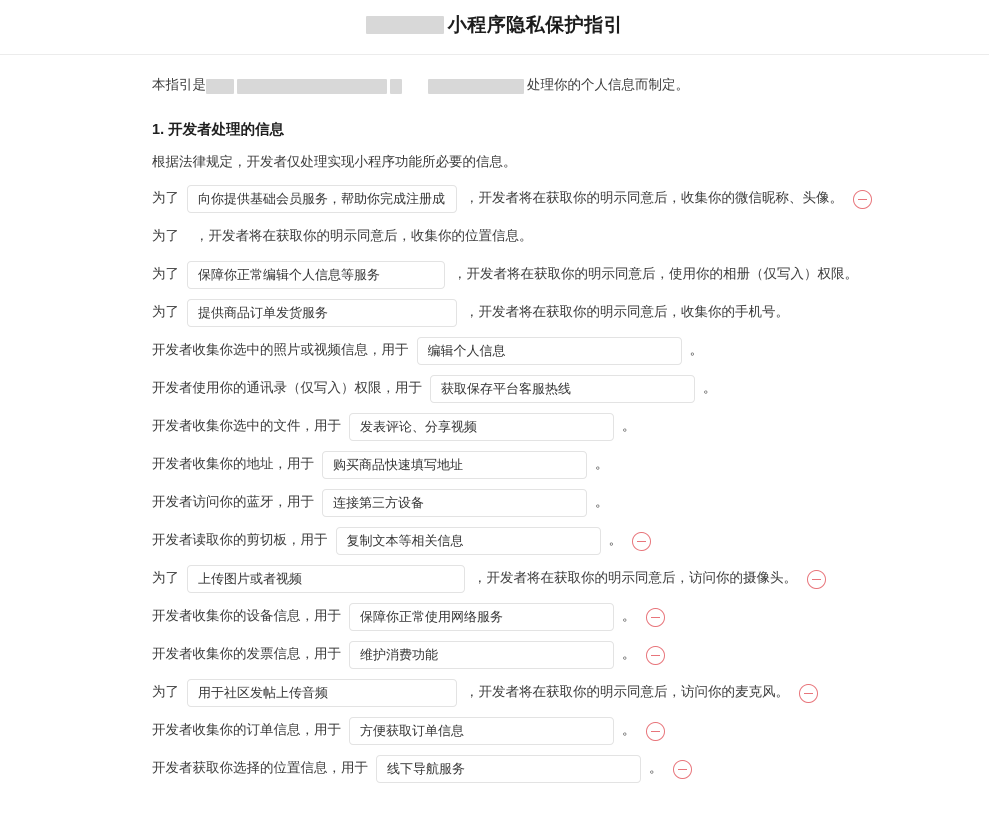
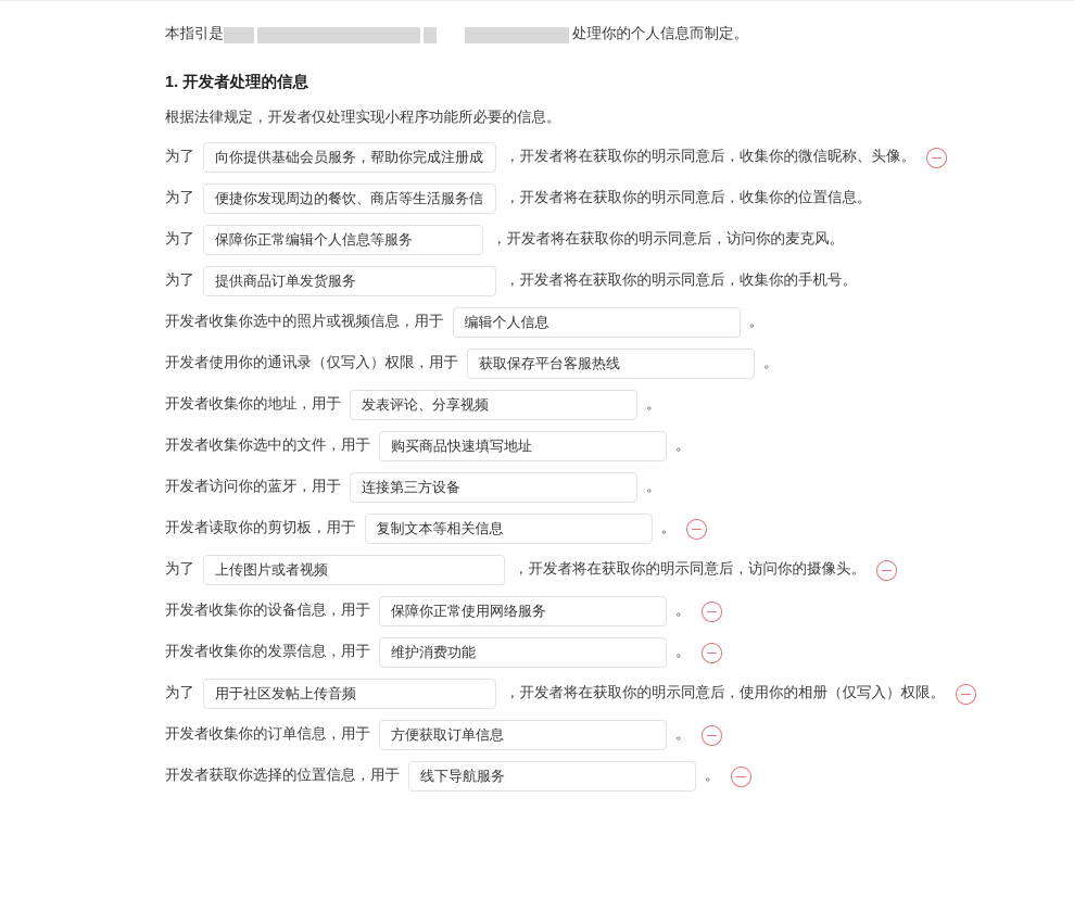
- 小程序隐私保护指引
  本指引是
  处理你的个人信息而制定。
  1. 开发者处理的信息
  根据法律规定，开发者仅处理实现小程序功能所必要的信息。
  为了
  向你提供基础会员服务，帮助你完成注册成
  ，开发者将在获取你的明示同意后，收集你的微信昵称、头像。
  为了
+ 便捷你发现周边的餐饮、商店等生活服务信
  ，开发者将在获取你的明示同意后，收集你的位置信息。
  为了
  保障你正常编辑个人信息等服务
- ，开发者将在获取你的明示同意后，使用你的相册（仅写入）权限。
+ ，开发者将在获取你的明示同意后，访问你的麦克风。
  为了
  提供商品订单发货服务
  ，开发者将在获取你的明示同意后，收集你的手机号。
  开发者收集你选中的照片或视频信息，用于
  编辑个人信息
  。
  开发者使用你的通讯录（仅写入）权限，用于
  获取保存平台客服热线
  。
- 开发者收集你选中的文件，用于
+ 开发者收集你的地址，用于
  发表评论、分享视频
  。
- 开发者收集你的地址，用于
+ 开发者收集你选中的文件，用于
  购买商品快速填写地址
  。
  开发者访问你的蓝牙，用于
  连接第三方设备
  。
  开发者读取你的剪切板，用于
  复制文本等相关信息
  。
  为了
  上传图片或者视频
  ，开发者将在获取你的明示同意后，访问你的摄像头。
  开发者收集你的设备信息，用于
  保障你正常使用网络服务
  。
  开发者收集你的发票信息，用于
  维护消费功能
  。
  为了
  用于社区发帖上传音频
- ，开发者将在获取你的明示同意后，访问你的麦克风。
+ ，开发者将在获取你的明示同意后，使用你的相册（仅写入）权限。
  开发者收集你的订单信息，用于
  方便获取订单信息
  。
  开发者获取你选择的位置信息，用于
  线下导航服务
  。
